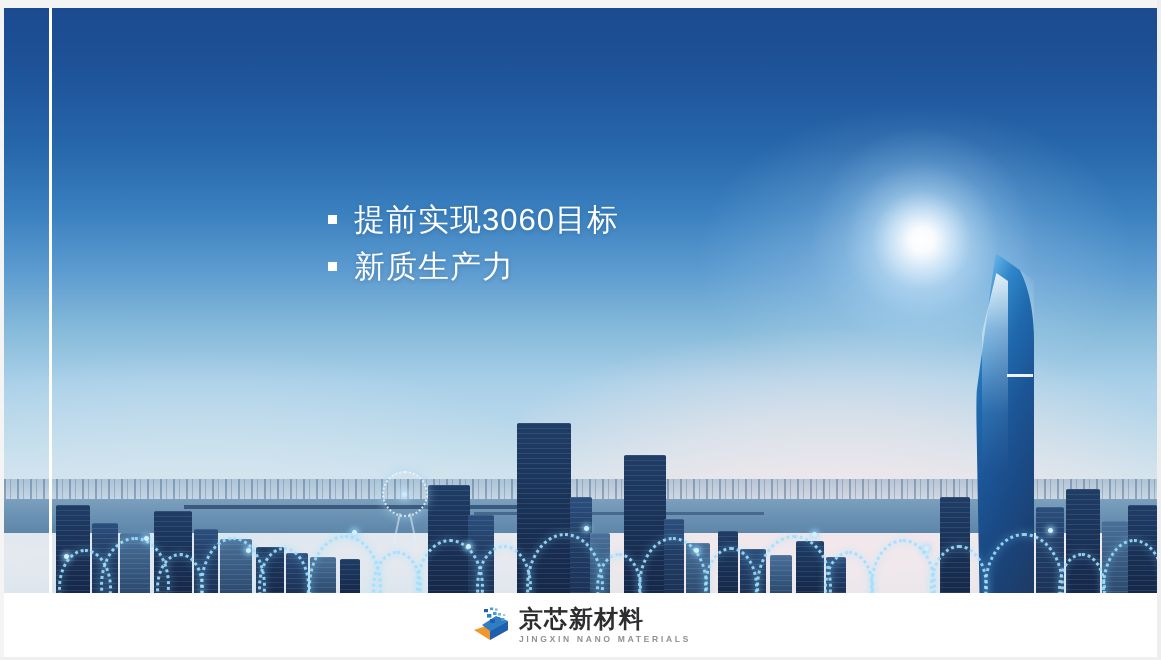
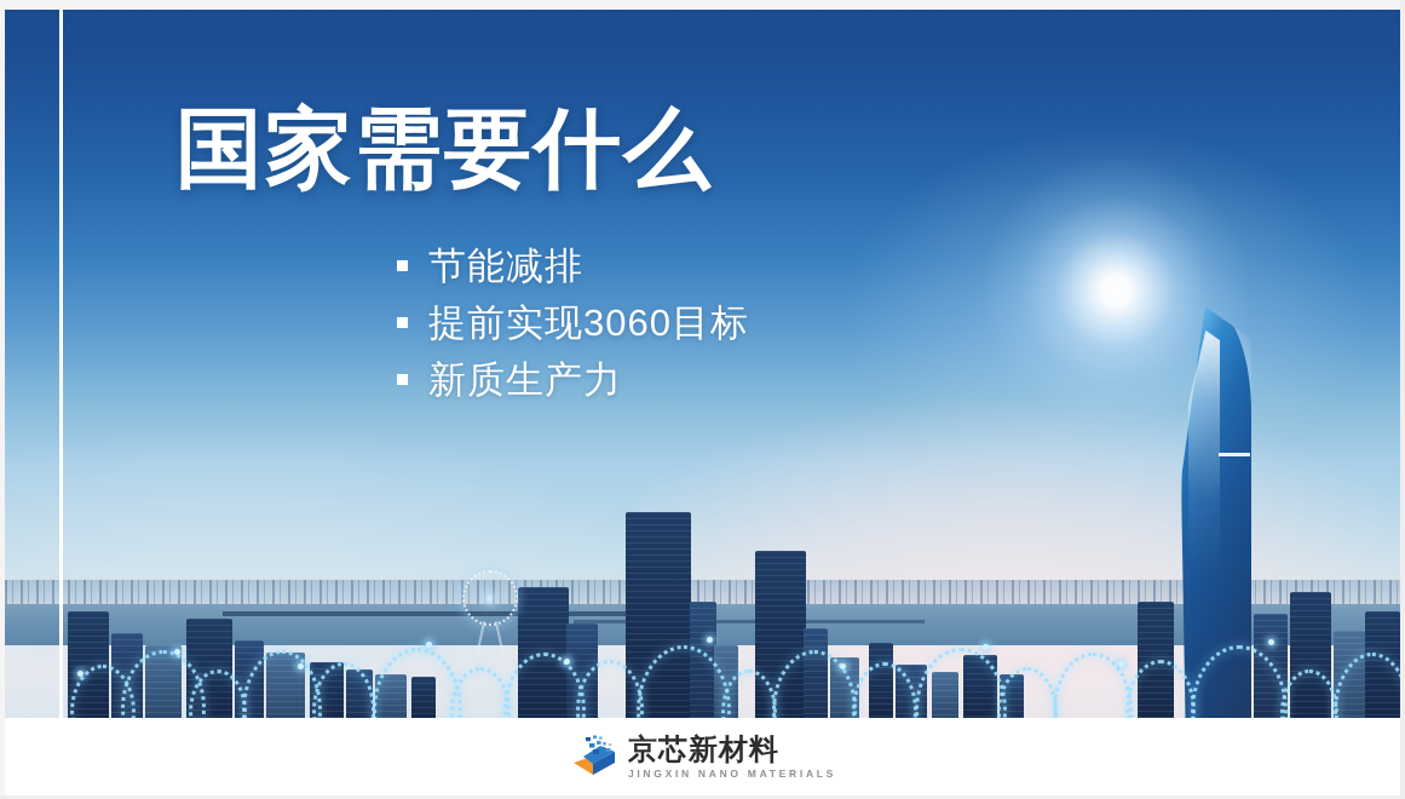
+ 国家需要什么
+ 节能减排
  提前实现3060目标
  新质生产力
  京芯新材料
  JINGXIN NANO MATERIALS
